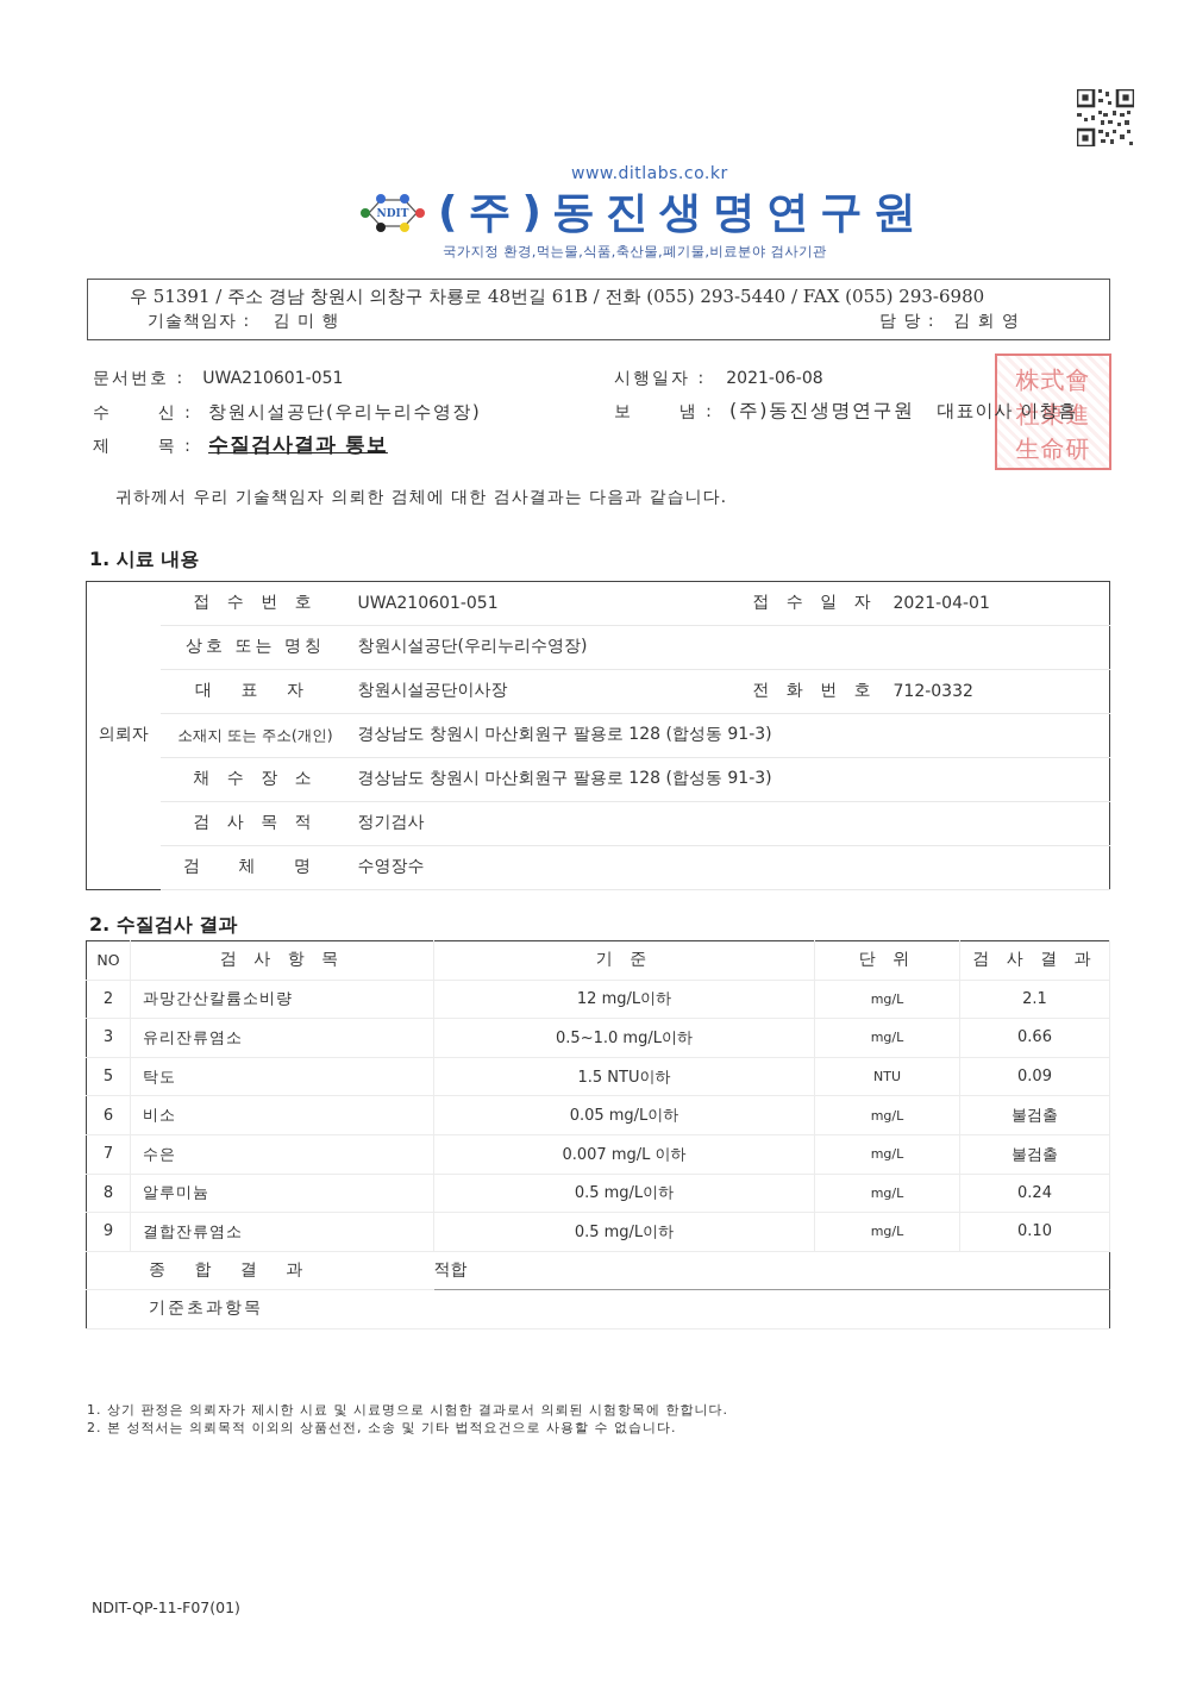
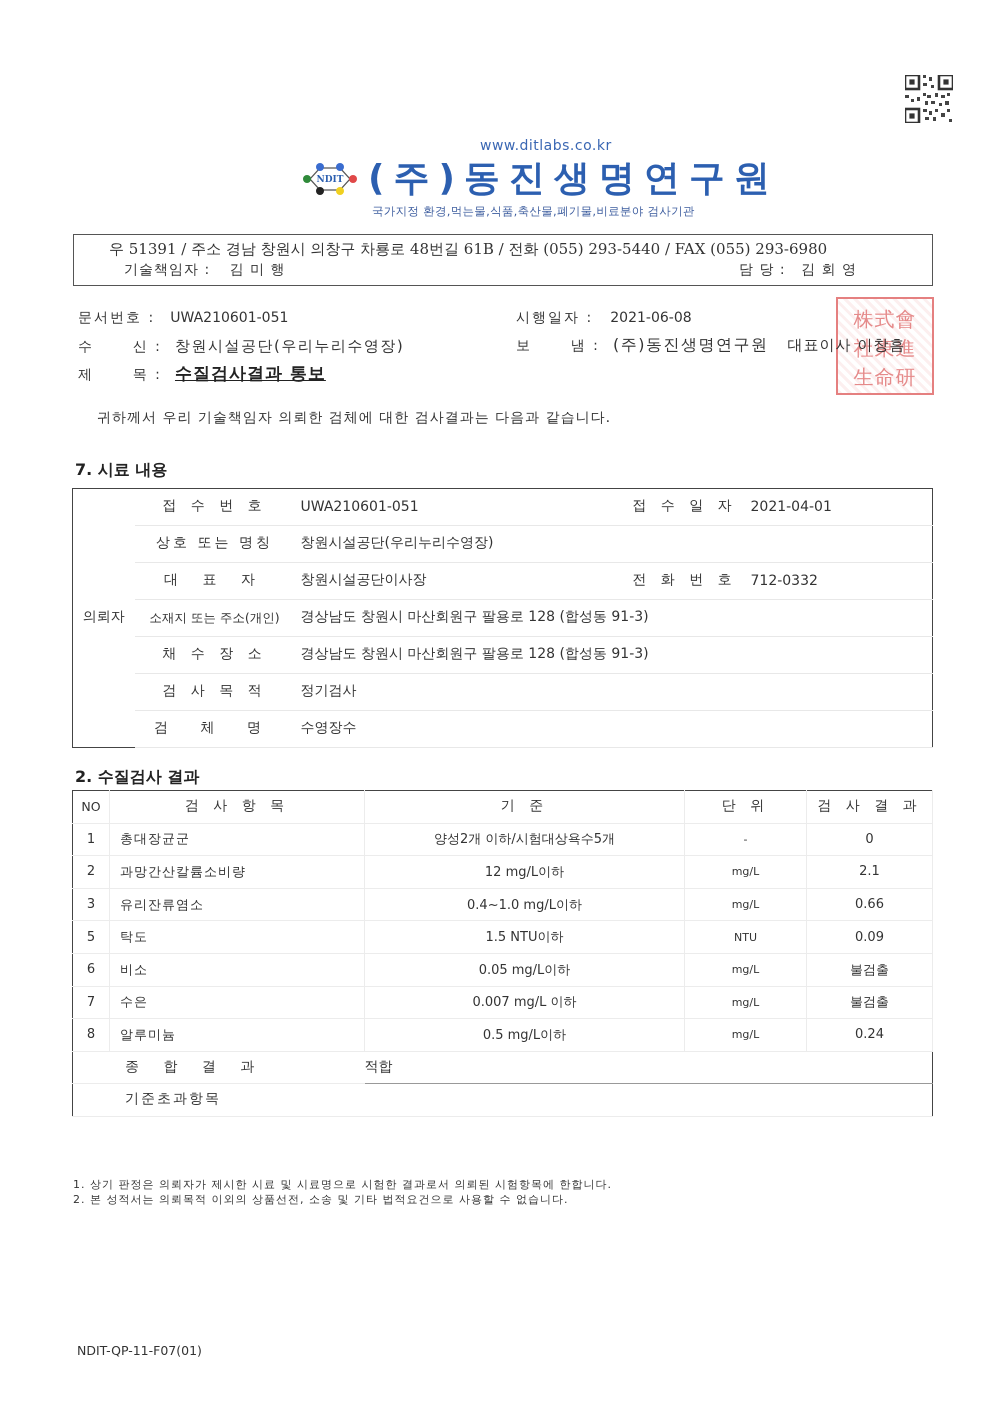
  www.ditlabs.co.kr
  NDIT
  (주)동진생명연구원
  국가지정 환경,먹는물,식품,축산물,폐기물,비료분야 검사기관
  우 51391 / 주소 경남 창원시 의창구 차룡로 48번길 61B / 전화 (055) 293-5440 / FAX (055) 293-6980
  기술책임자 : 김 미 행
  담 당 : 김 회 영
  문서번호 : UWA210601-051
  수 신 : 창원시설공단(우리누리수영장)
  제 목 : 수질검사결과 통보
  시행일자 : 2021-06-08
  株式會社東進生命研
  보 냄 : (주)동진생명연구원 대표이사 이창흠
  귀하께서 우리 기술책임자 의뢰한 검체에 대한 검사결과는 다음과 같습니다.
- 1. 시료 내용
+ 7. 시료 내용
  의뢰자	접 수 번 호	UWA210601-051	접 수 일 자	2021-04-01
  상호 또는 명칭	창원시설공단(우리누리수영장)
  대 표 자	창원시설공단이사장	전 화 번 호	712-0332
  소재지 또는 주소(개인)	경상남도 창원시 마산회원구 팔용로 128 (합성동 91-3)
  채 수 장 소	경상남도 창원시 마산회원구 팔용로 128 (합성동 91-3)
  검 사 목 적	정기검사
  검 체 명	수영장수
  2. 수질검사 결과
  NO	검 사 항 목	기 준	단 위	검 사 결 과
+ 1	총대장균군	양성2개 이하/시험대상욕수5개	-	0
  2	과망간산칼륨소비량	12 mg/L이하	mg/L	2.1
- 3	유리잔류염소	0.5~1.0 mg/L이하	mg/L	0.66
+ 3	유리잔류염소	0.4~1.0 mg/L이하	mg/L	0.66
  5	탁도	1.5 NTU이하	NTU	0.09
  6	비소	0.05 mg/L이하	mg/L	불검출
  7	수은	0.007 mg/L 이하	mg/L	불검출
  8	알루미늄	0.5 mg/L이하	mg/L	0.24
- 9	결합잔류염소	0.5 mg/L이하	mg/L	0.10
  종 합 결 과	적합
  기준초과항목
  1. 상기 판정은 의뢰자가 제시한 시료 및 시료명으로 시험한 결과로서 의뢰된 시험항목에 한합니다.
  2. 본 성적서는 의뢰목적 이외의 상품선전, 소송 및 기타 법적요건으로 사용할 수 없습니다.
  NDIT-QP-11-F07(01)
